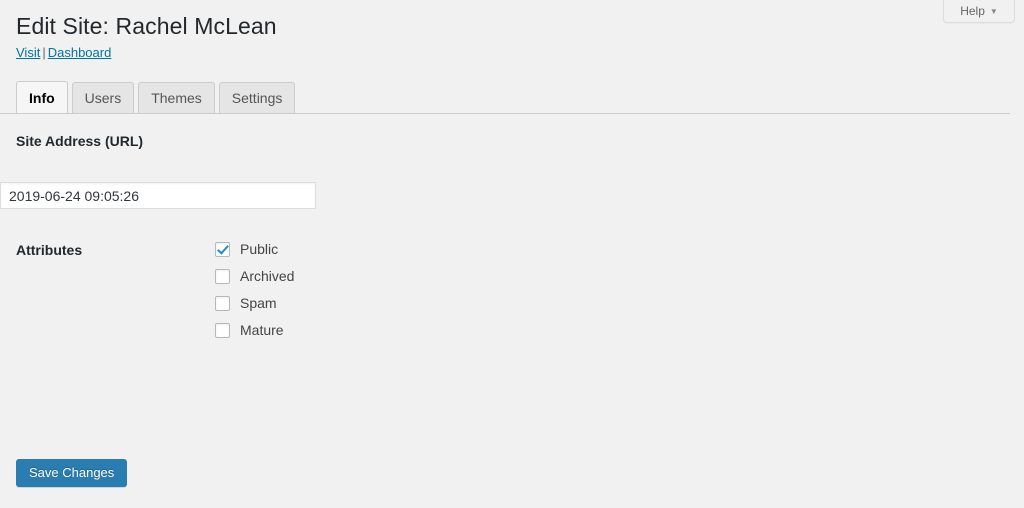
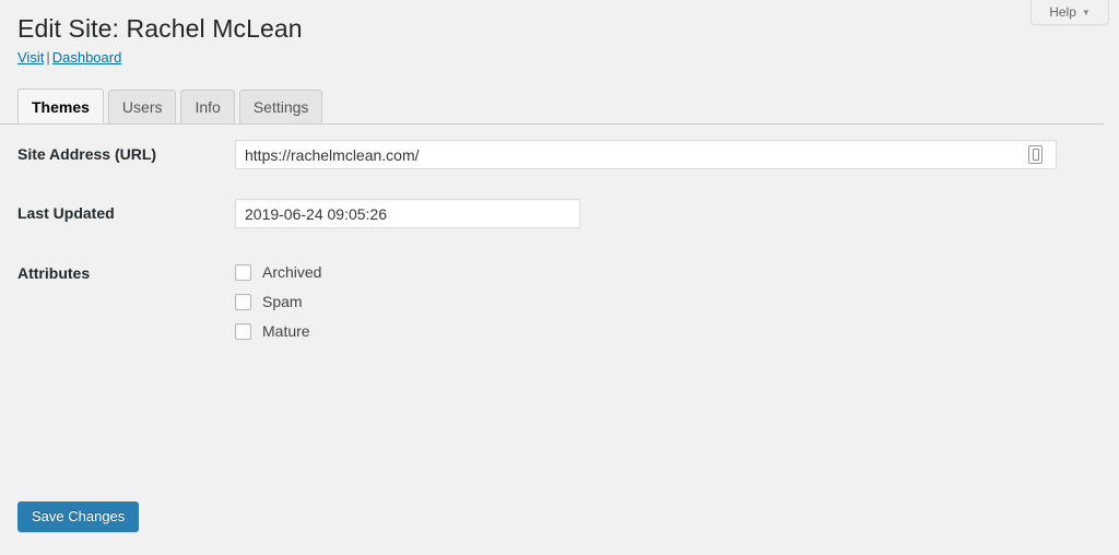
  Help
  ▼
  Edit Site: Rachel McLean
  Visit | Dashboard
- Info
+ Themes
  Users
- Themes
+ Info
  Settings
  Site Address (URL)
+ https://rachelmclean.com/
+ Last Updated
  2019-06-24 09:05:26
  Attributes
- Public
  Archived
  Spam
  Mature
  Save Changes
